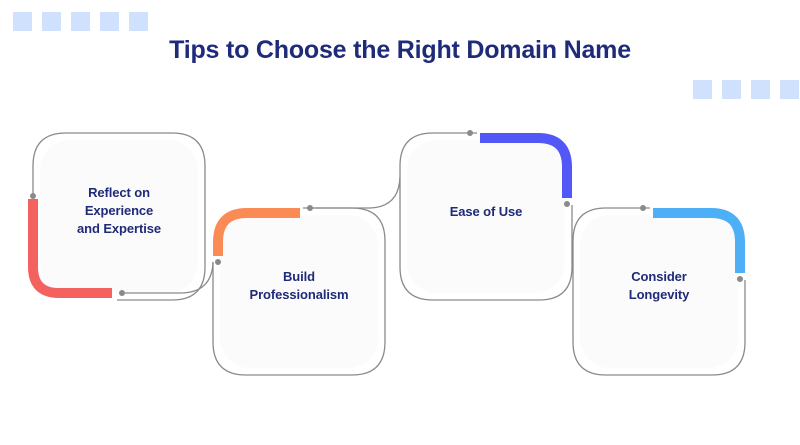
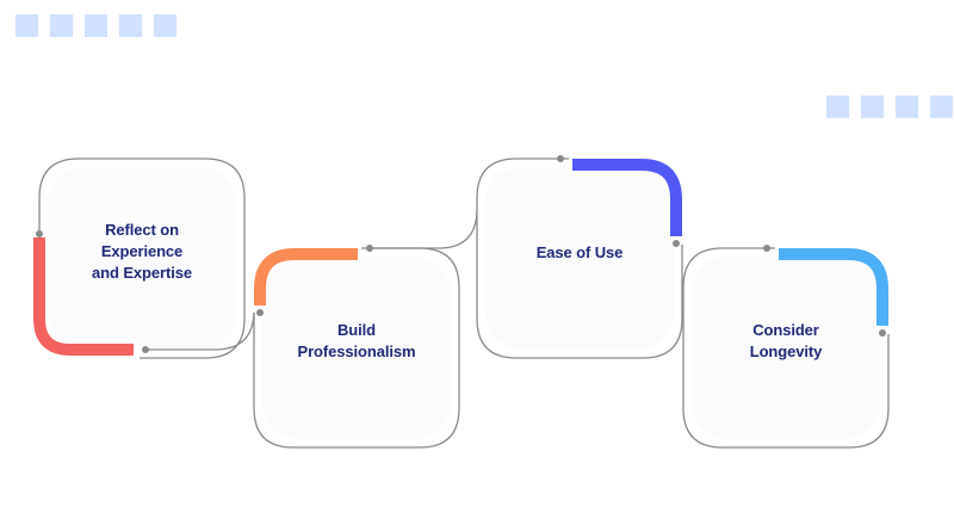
- Tips to Choose the Right Domain Name
  Reflect on
  Experience
  and Expertise
  Build
  Professionalism
  Ease of Use
  Consider
  Longevity
